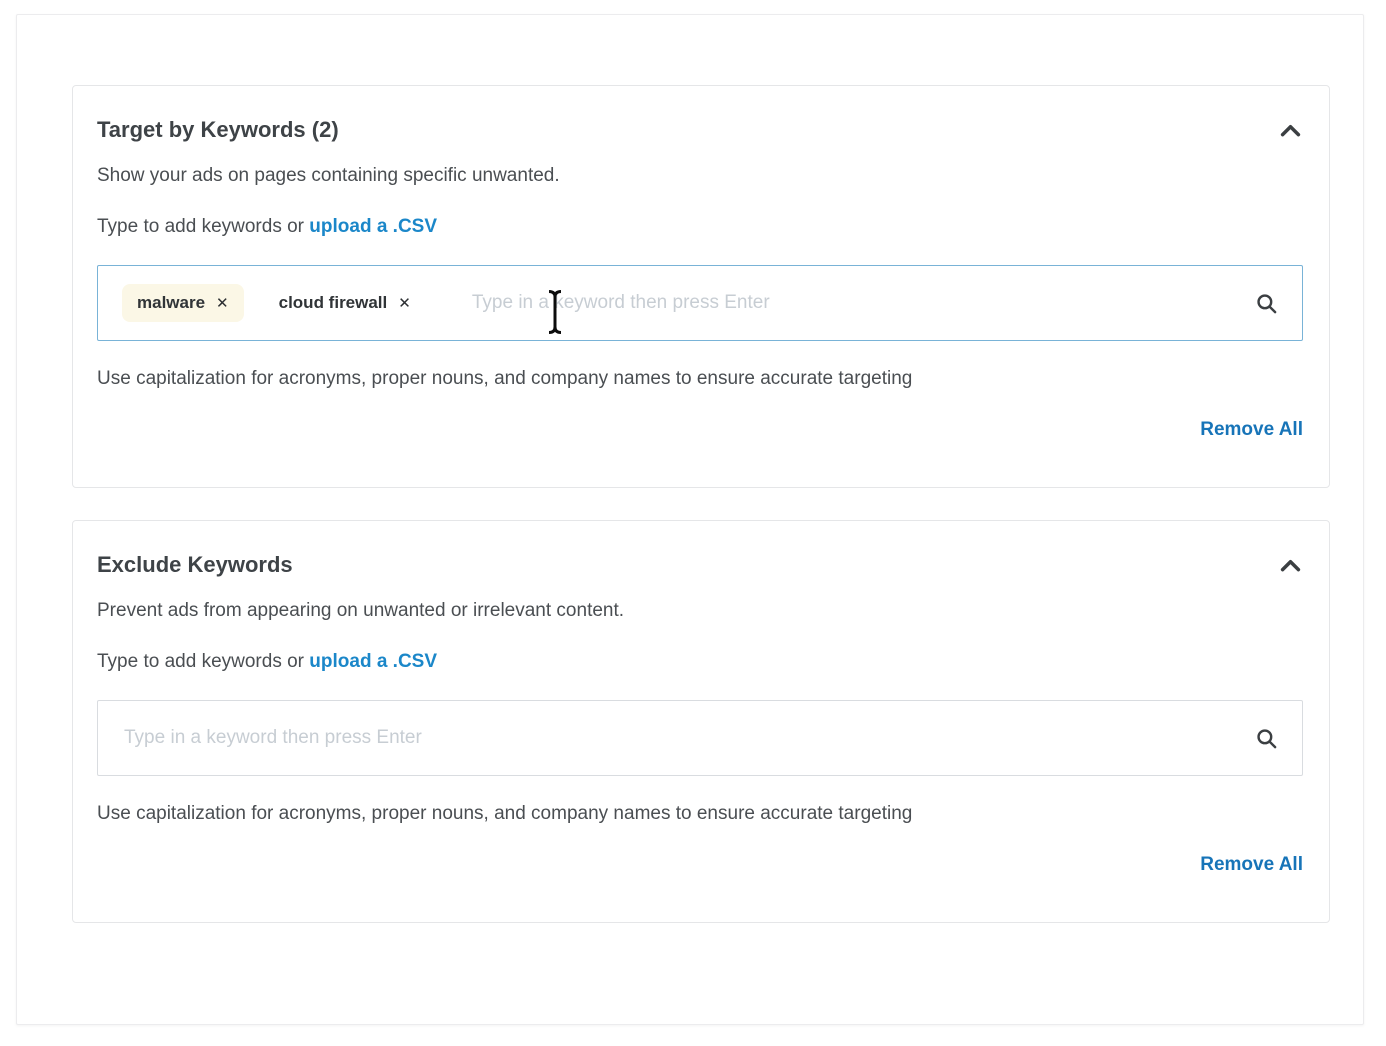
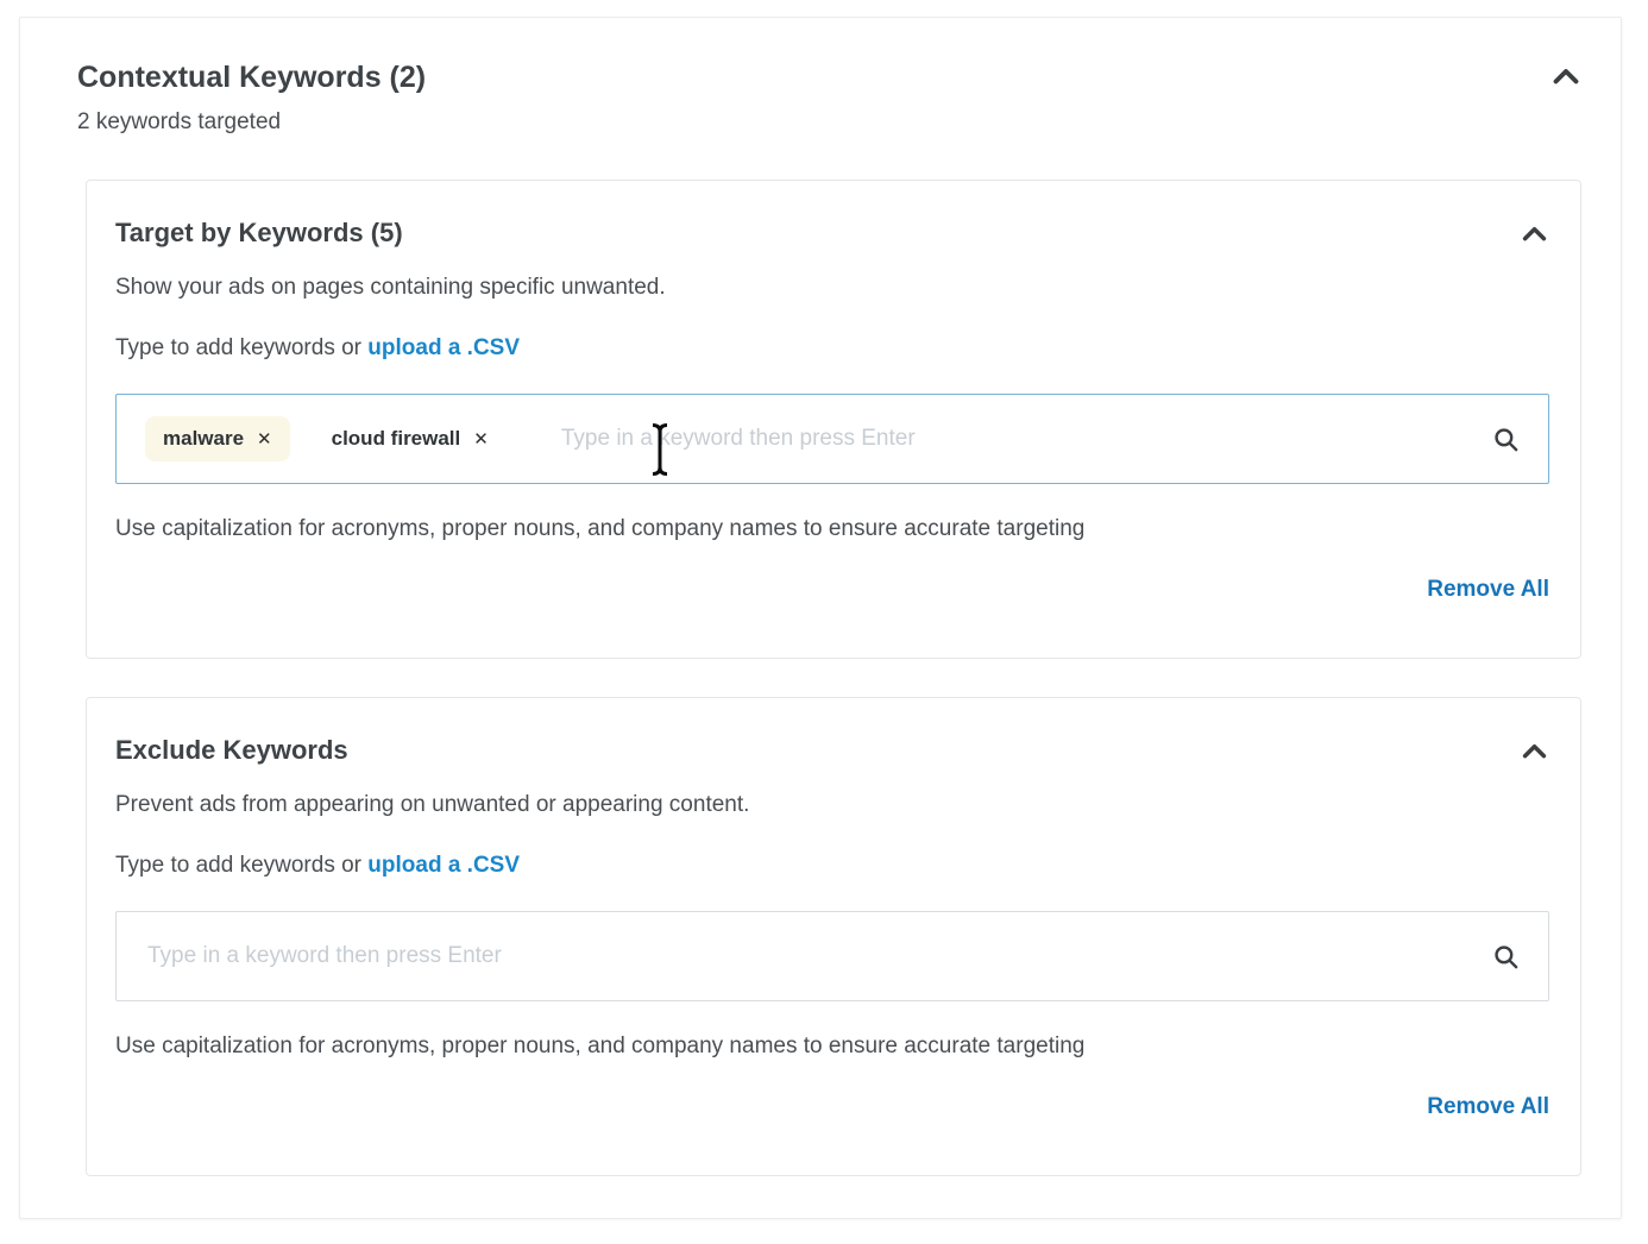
+ Contextual Keywords (2)
+ 2 keywords targeted
- Target by Keywords (2)
+ Target by Keywords (5)
  Show your ads on pages containing specific unwanted.
  Type to add keywords or upload a .CSV
  malware
  ✕
  cloud firewall
  ✕
  Type in a keyword then press Enter
  Use capitalization for acronyms, proper nouns, and company names to ensure accurate targeting
  Remove All
  Exclude Keywords
- Prevent ads from appearing on unwanted or irrelevant content.
+ Prevent ads from appearing on unwanted or appearing content.
  Type to add keywords or upload a .CSV
  Type in a keyword then press Enter
  Use capitalization for acronyms, proper nouns, and company names to ensure accurate targeting
  Remove All
